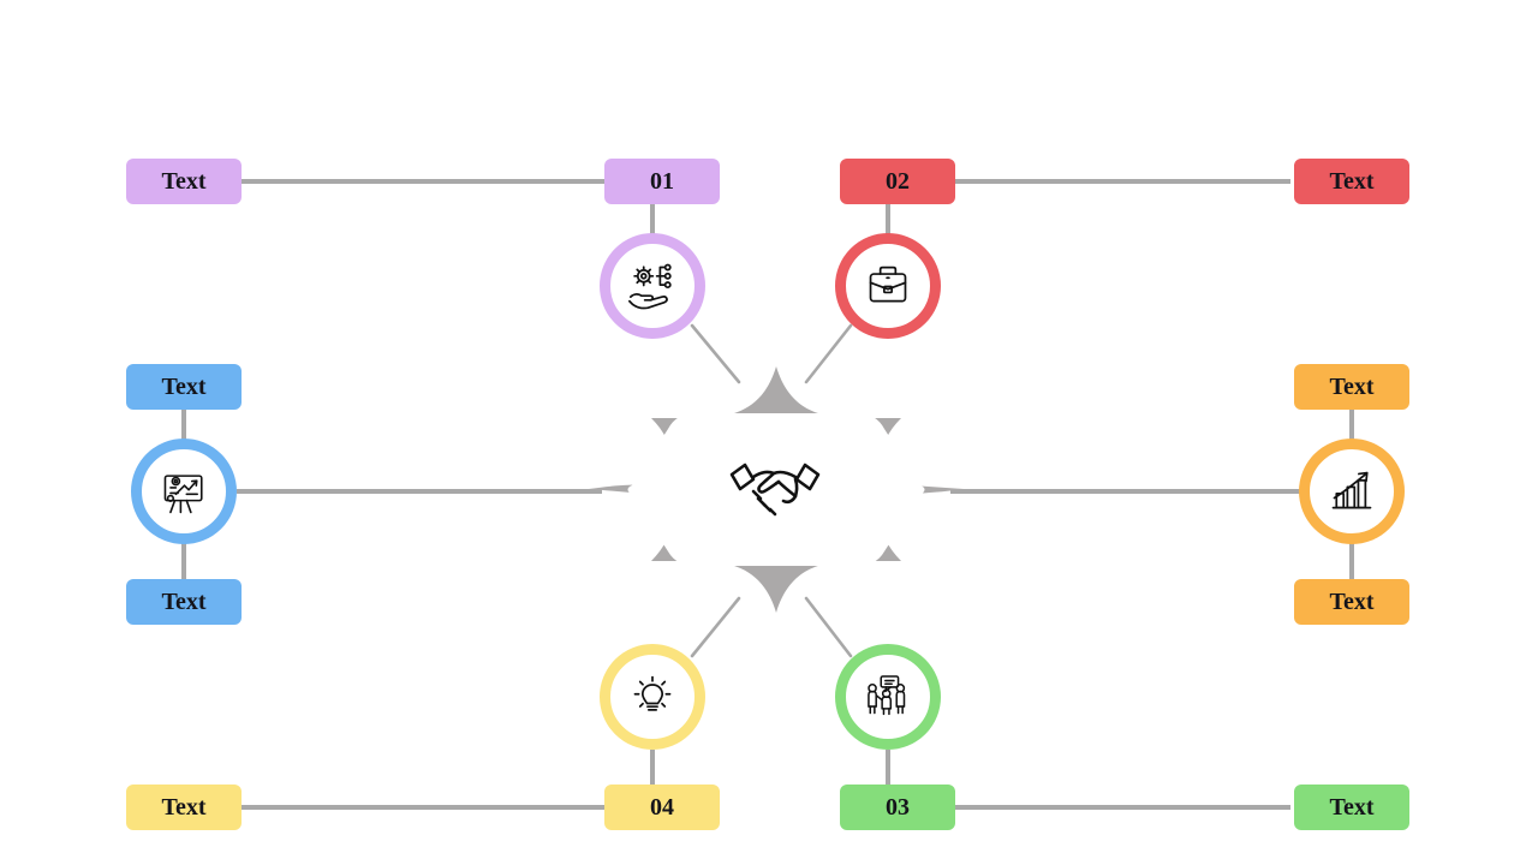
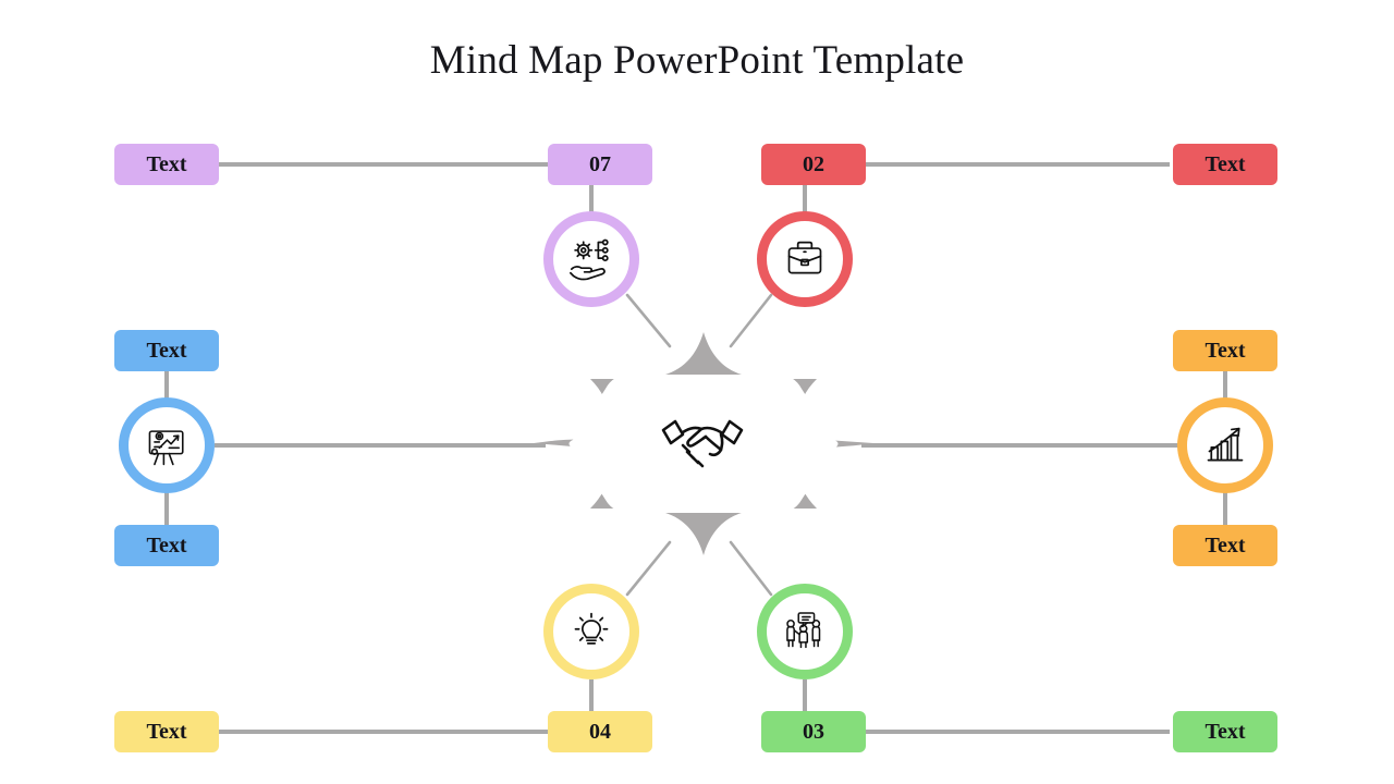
+ Mind Map PowerPoint Template
  Text
- 01
+ 07
  02
  Text
  Text
  Text
  Text
  Text
  Text
  04
  03
  Text
